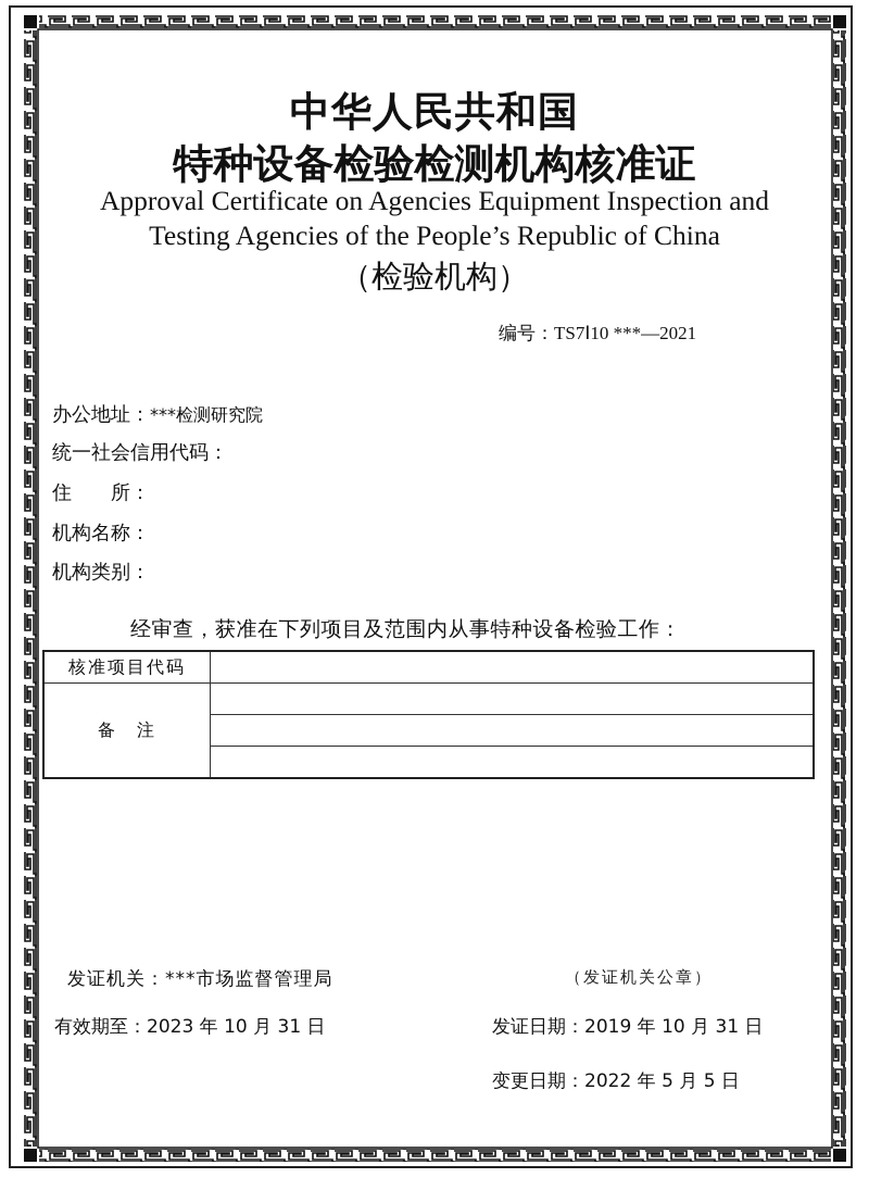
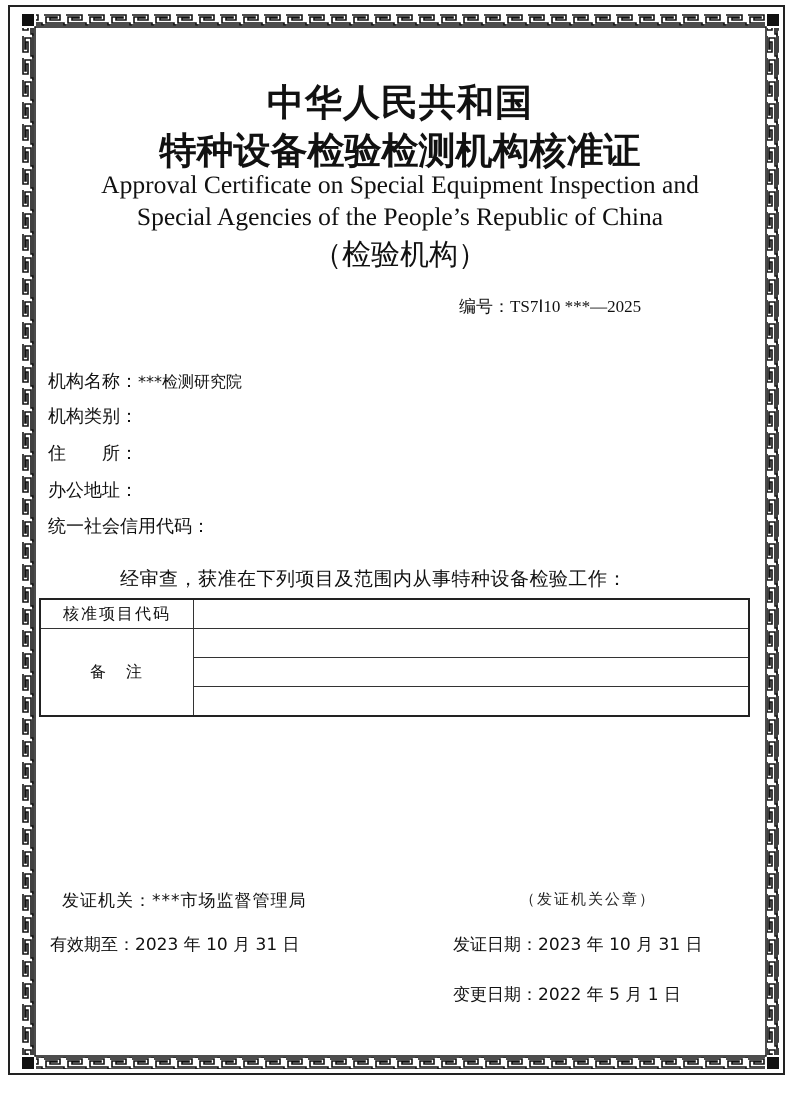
  中华人民共和国
  特种设备检验检测机构核准证
- Approval Certificate on Agencies Equipment Inspection and
+ Approval Certificate on Special Equipment Inspection and
- Testing Agencies of the People’s Republic of China
+ Special Agencies of the People’s Republic of China
  （检验机构）
- 编号：TS7Ⅰ10 ***—2021
+ 编号：TS7Ⅰ10 ***—2025
- 办公地址：***检测研究院
+ 机构名称：***检测研究院
- 统一社会信用代码：
+ 机构类别：
  住 所：
- 机构名称：
+ 办公地址：
- 机构类别：
+ 统一社会信用代码：
  经审查，获准在下列项目及范围内从事特种设备检验工作：
  核准项目代码
  备 注
  发证机关：***市场监督管理局
  （发证机关公章）
  有效期至：2023 年 10 月 31 日
- 发证日期：2019 年 10 月 31 日
+ 发证日期：2023 年 10 月 31 日
- 变更日期：2022 年 5 月 5 日
+ 变更日期：2022 年 5 月 1 日
